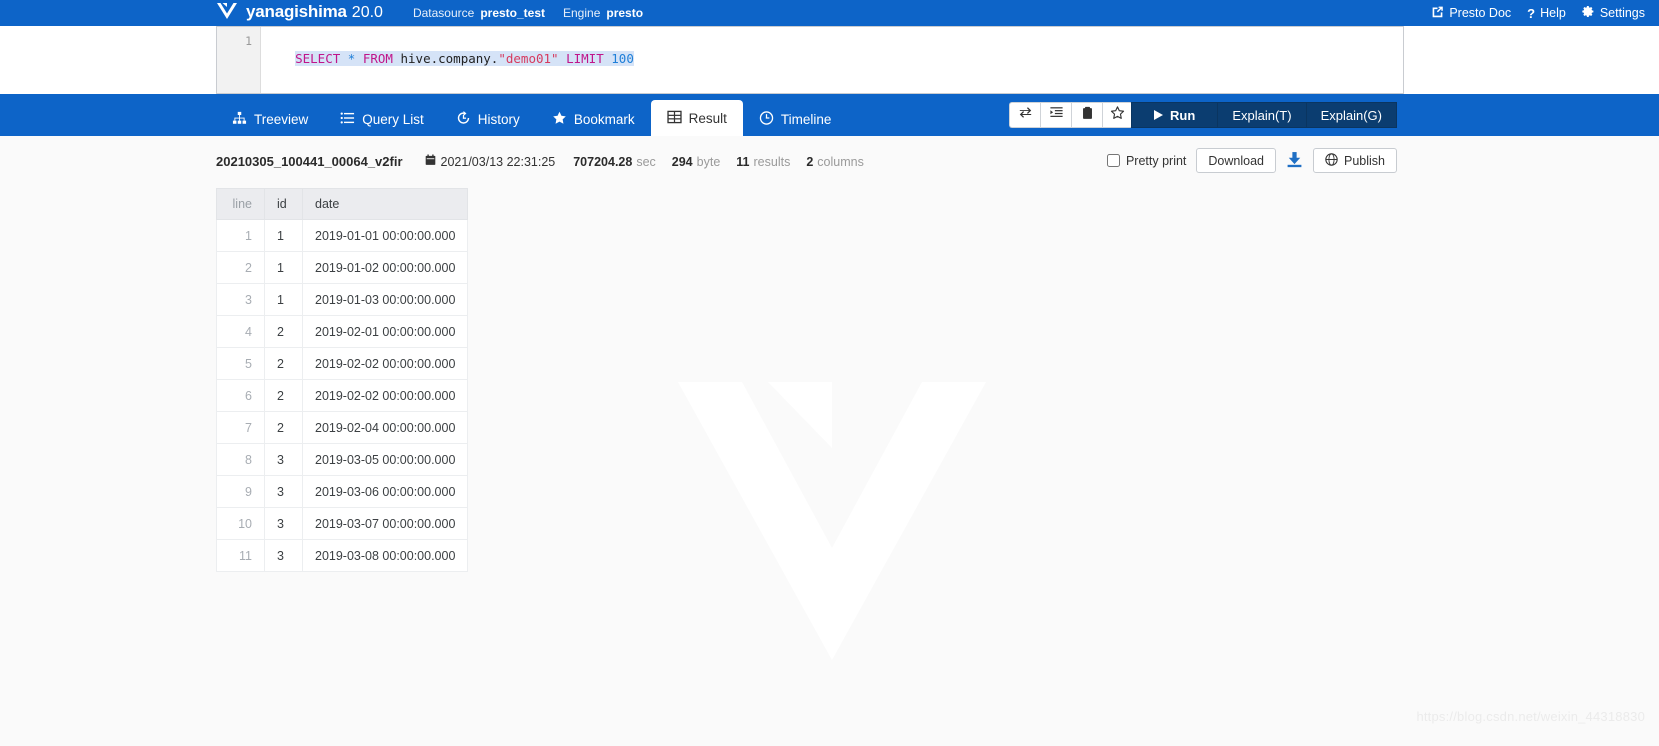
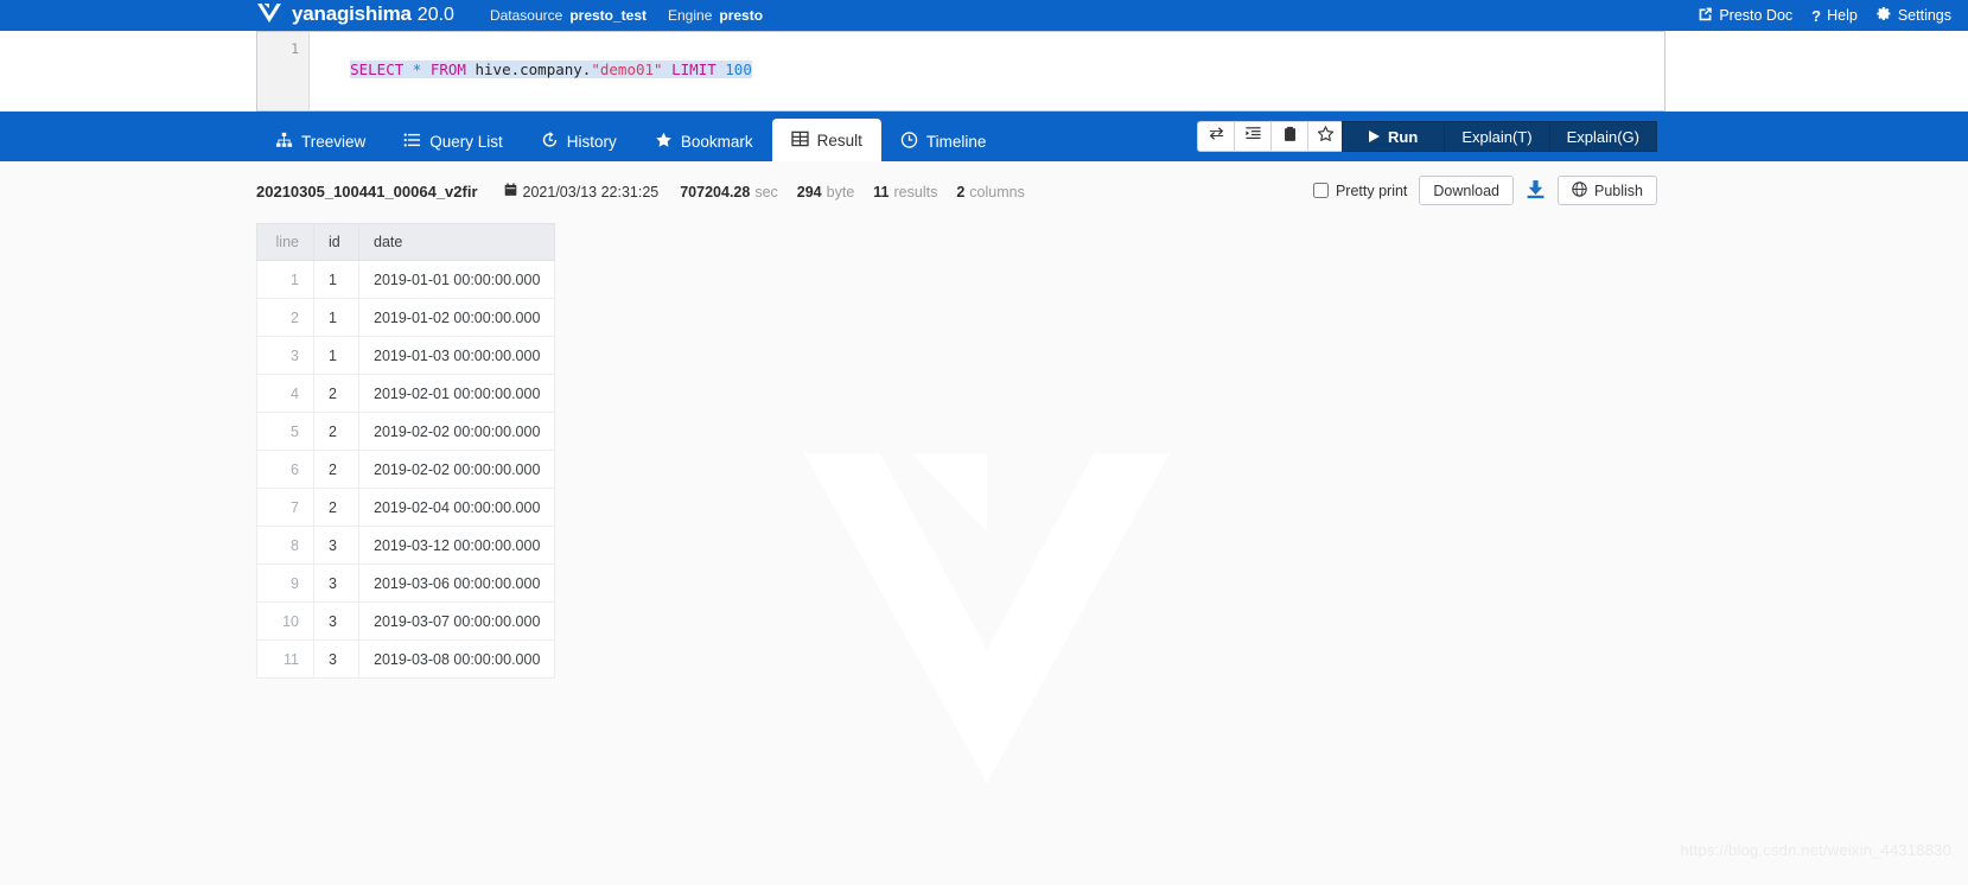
  yanagishima
  20.0
  Datasource
  presto_test
  Engine
  presto
  Presto Doc
  ?
  Help
  Settings
  1
  SELECT * FROM hive.company."demo01" LIMIT 100
  Treeview
  Query List
  History
  Bookmark
  Result
  Timeline
  Run
  Explain(T)
  Explain(G)
  20210305_100441_00064_v2fir
  2021/03/13 22:31:25
  707204.28
  sec
  294
  byte
  11
  results
  2
  columns
  Pretty print
  Download
  Publish
  line	id	date
  1	1	2019-01-01 00:00:00.000
  2	1	2019-01-02 00:00:00.000
  3	1	2019-01-03 00:00:00.000
  4	2	2019-02-01 00:00:00.000
  5	2	2019-02-02 00:00:00.000
  6	2	2019-02-02 00:00:00.000
  7	2	2019-02-04 00:00:00.000
- 8	3	2019-03-05 00:00:00.000
+ 8	3	2019-03-12 00:00:00.000
  9	3	2019-03-06 00:00:00.000
  10	3	2019-03-07 00:00:00.000
  11	3	2019-03-08 00:00:00.000
